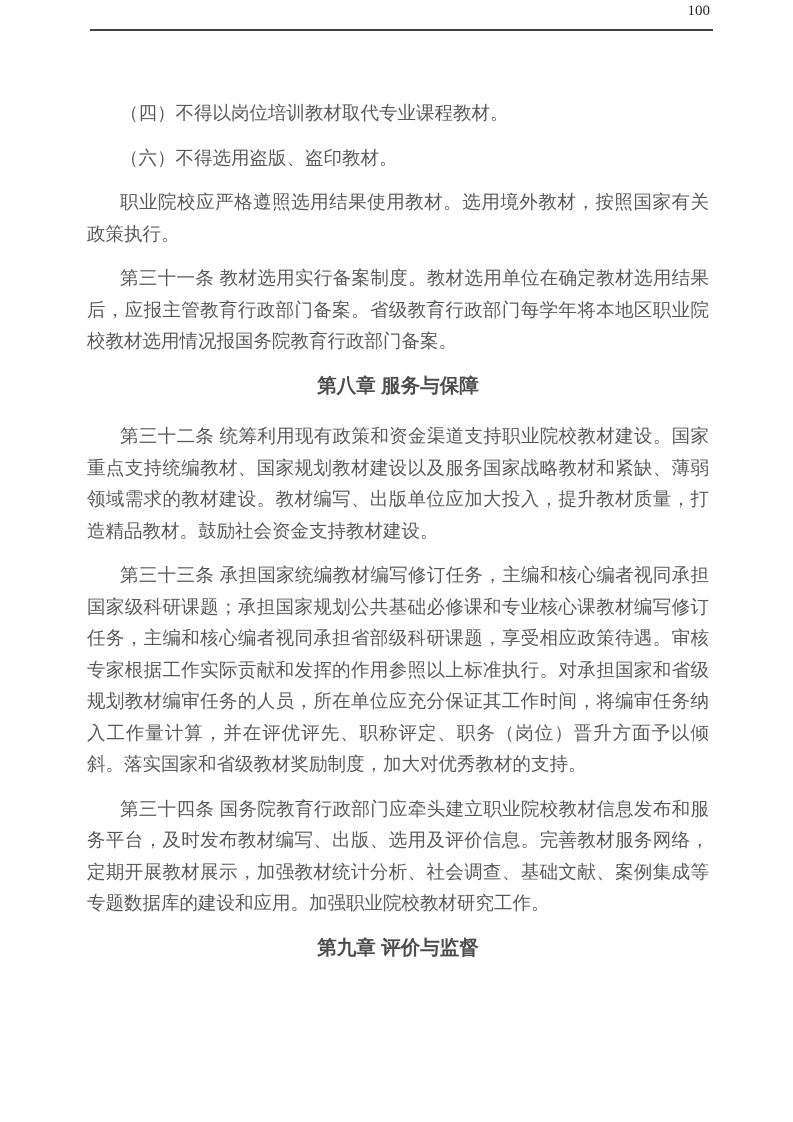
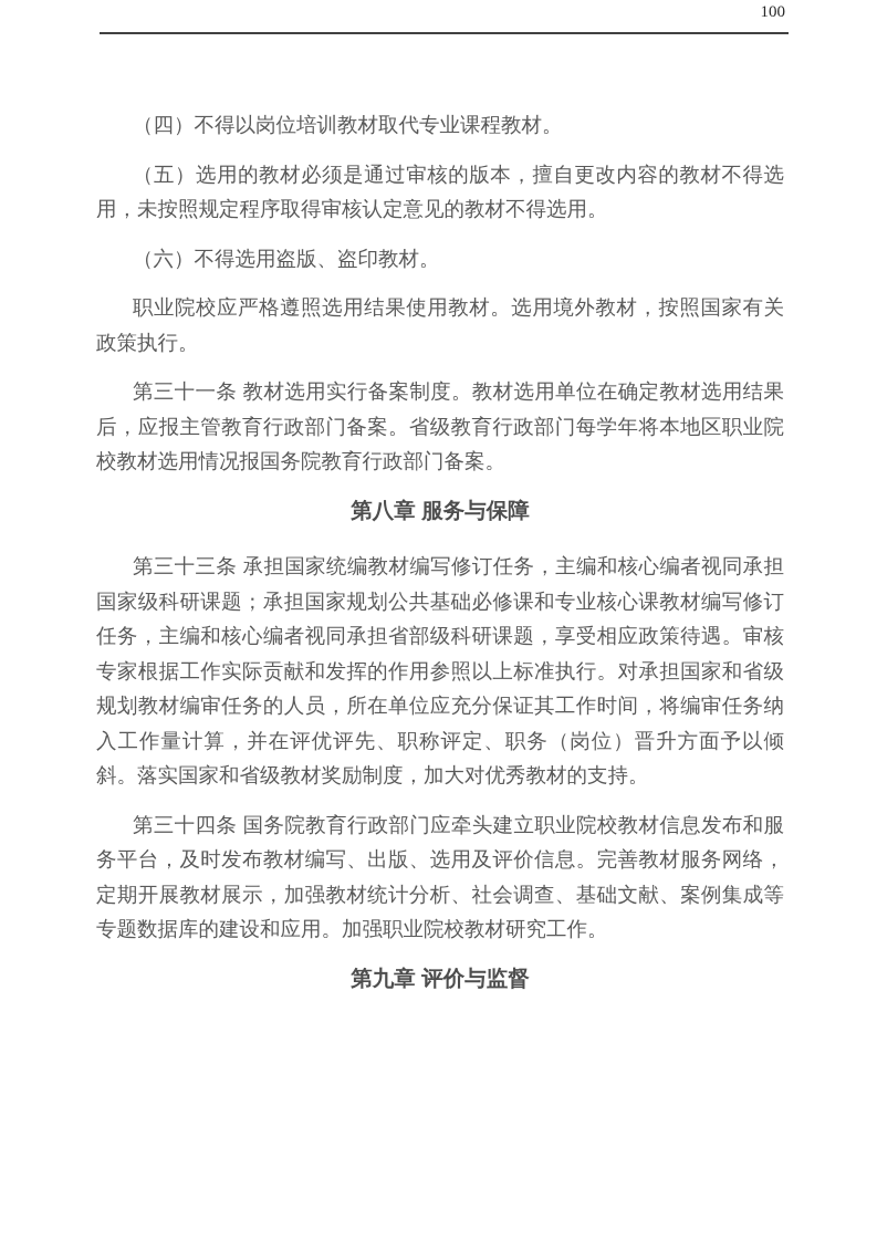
  100
  （四）不得以岗位培训教材取代专业课程教材。
+ （五）选用的教材必须是通过审核的版本，擅自更改内容的教材不得选用，未按照规定程序取得审核认定意见的教材不得选用。
  （六）不得选用盗版、盗印教材。
  职业院校应严格遵照选用结果使用教材。选用境外教材，按照国家有关政策执行。
  第三十一条 教材选用实行备案制度。教材选用单位在确定教材选用结果后，应报主管教育行政部门备案。省级教育行政部门每学年将本地区职业院校教材选用情况报国务院教育行政部门备案。
  第八章 服务与保障
- 第三十二条 统筹利用现有政策和资金渠道支持职业院校教材建设。国家重点支持统编教材、国家规划教材建设以及服务国家战略教材和紧缺、薄弱领域需求的教材建设。教材编写、出版单位应加大投入，提升教材质量，打造精品教材。鼓励社会资金支持教材建设。
  第三十三条 承担国家统编教材编写修订任务，主编和核心编者视同承担国家级科研课题；承担国家规划公共基础必修课和专业核心课教材编写修订任务，主编和核心编者视同承担省部级科研课题，享受相应政策待遇。审核专家根据工作实际贡献和发挥的作用参照以上标准执行。对承担国家和省级规划教材编审任务的人员，所在单位应充分保证其工作时间，将编审任务纳入工作量计算，并在评优评先、职称评定、职务（岗位）晋升方面予以倾斜。落实国家和省级教材奖励制度，加大对优秀教材的支持。
  第三十四条 国务院教育行政部门应牵头建立职业院校教材信息发布和服务平台，及时发布教材编写、出版、选用及评价信息。完善教材服务网络，定期开展教材展示，加强教材统计分析、社会调查、基础文献、案例集成等专题数据库的建设和应用。加强职业院校教材研究工作。
  第九章 评价与监督
